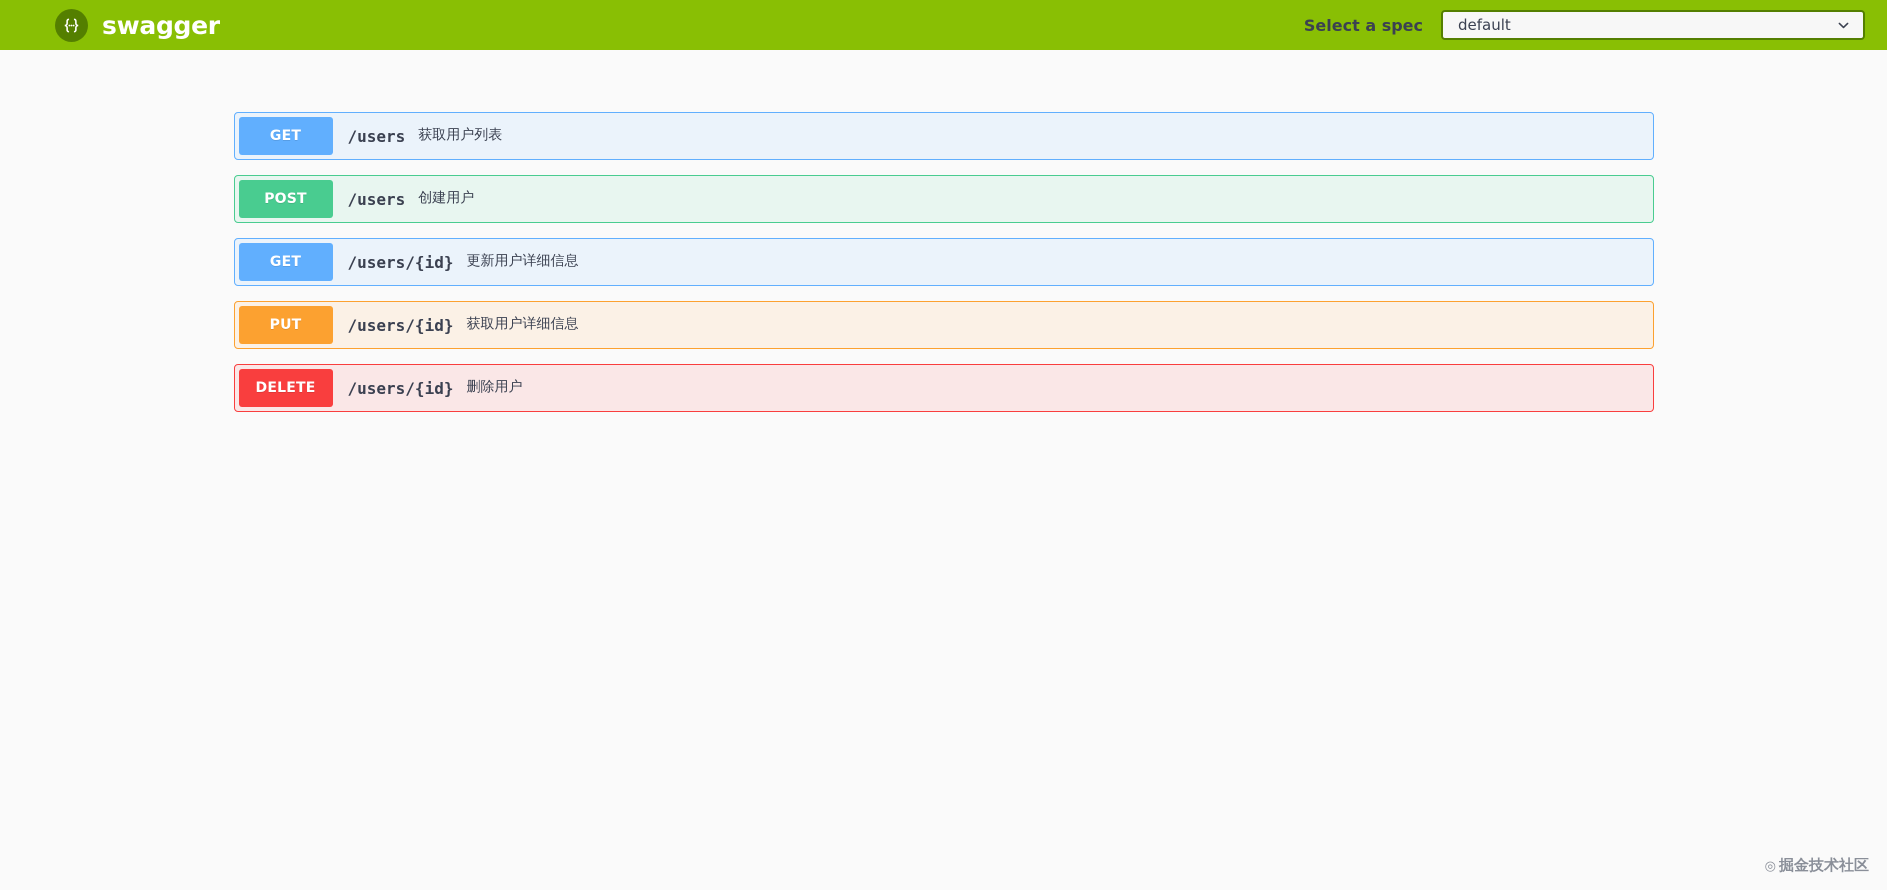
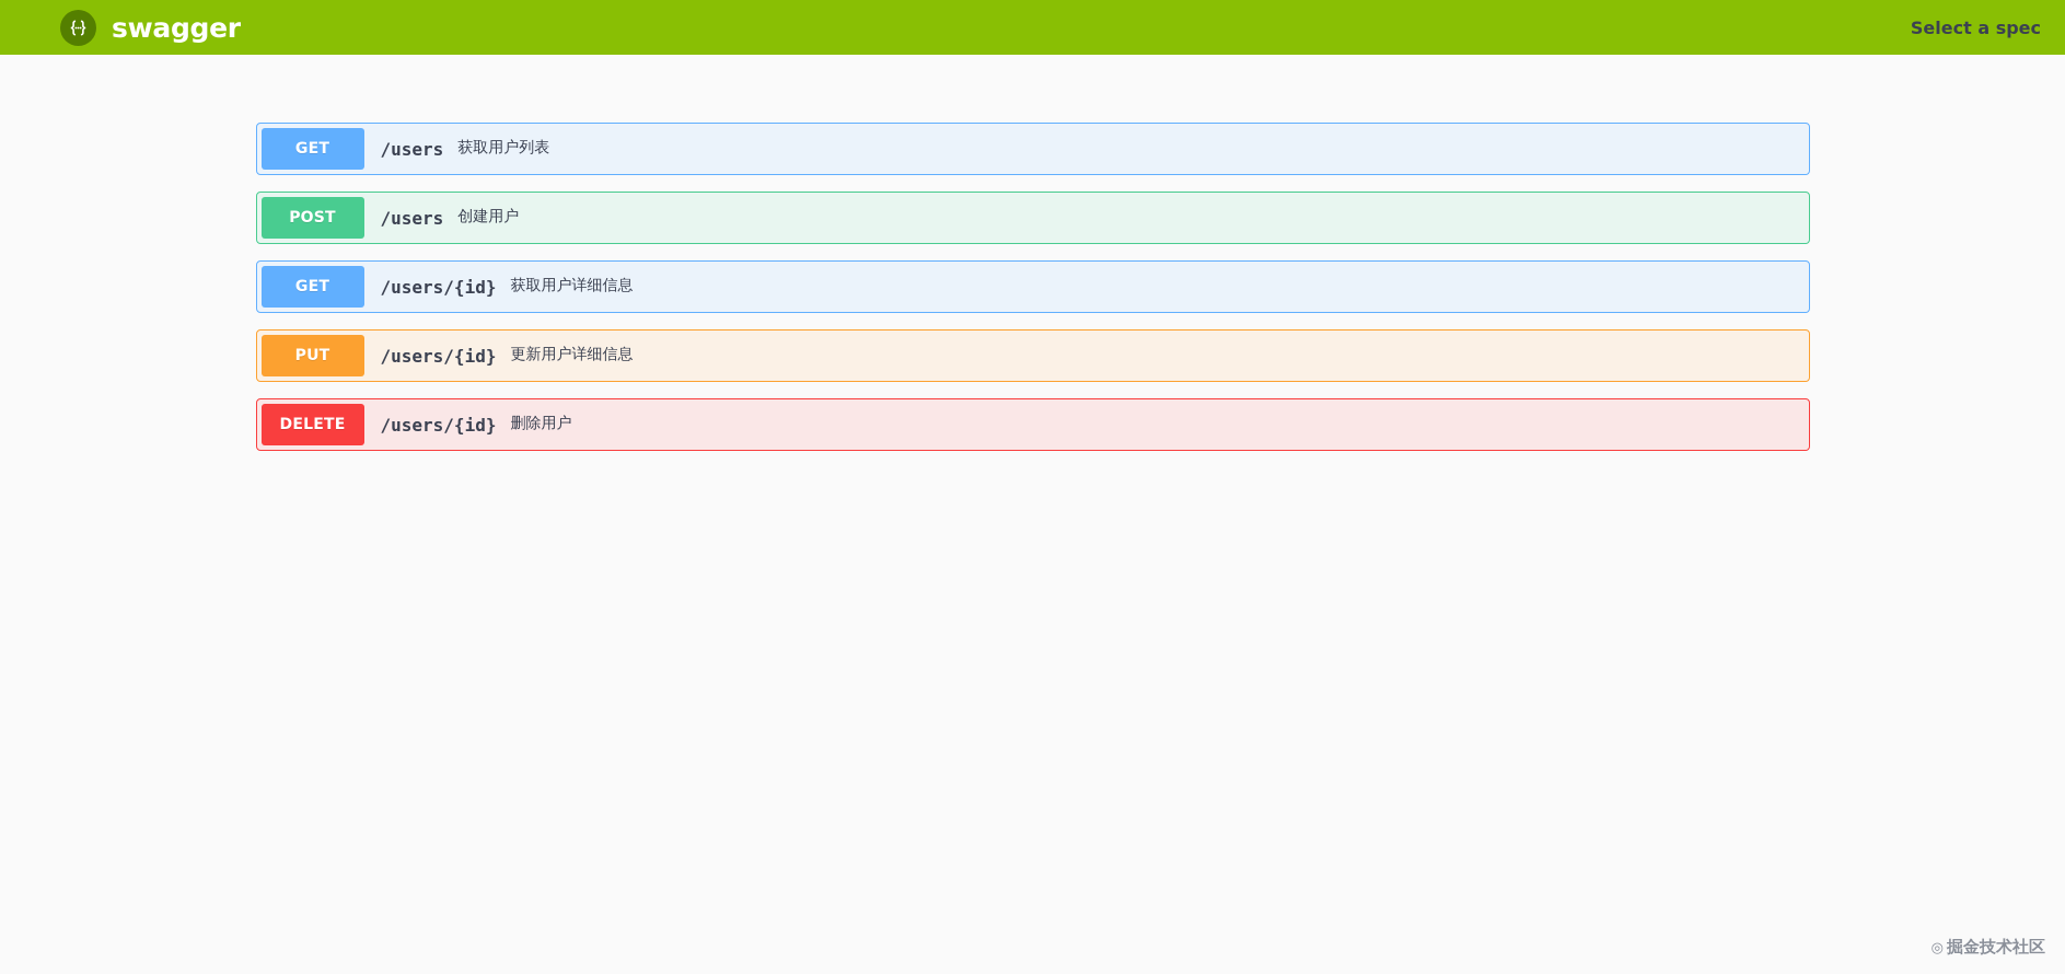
  swagger
  Select a spec
- default
  GET
  /users
  获取用户列表
  POST
  /users
  创建用户
  GET
  /users/{id}
- 更新用户详细信息
+ 获取用户详细信息
  PUT
  /users/{id}
- 获取用户详细信息
+ 更新用户详细信息
  DELETE
  /users/{id}
  删除用户
  ◎
  掘金技术社区
